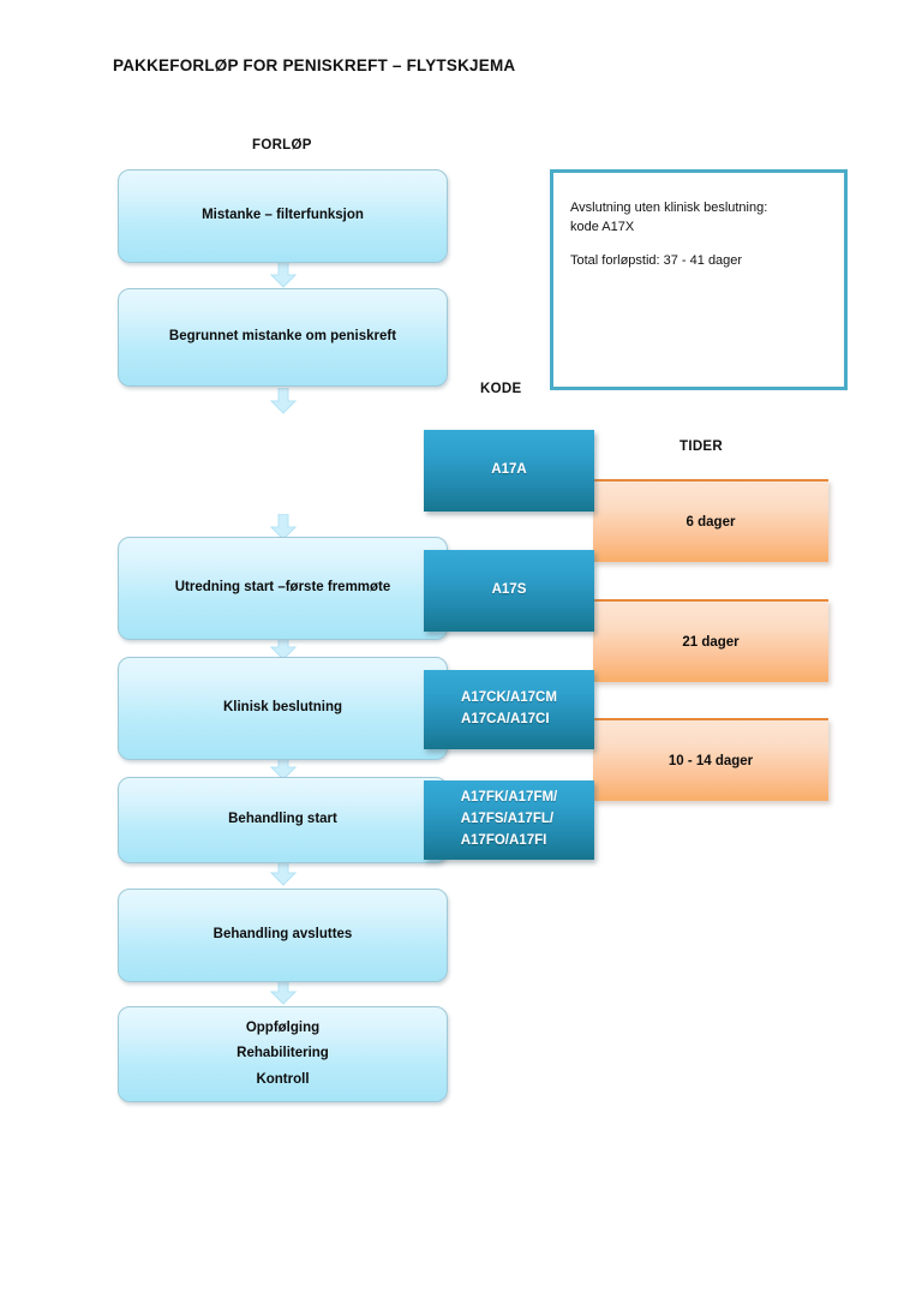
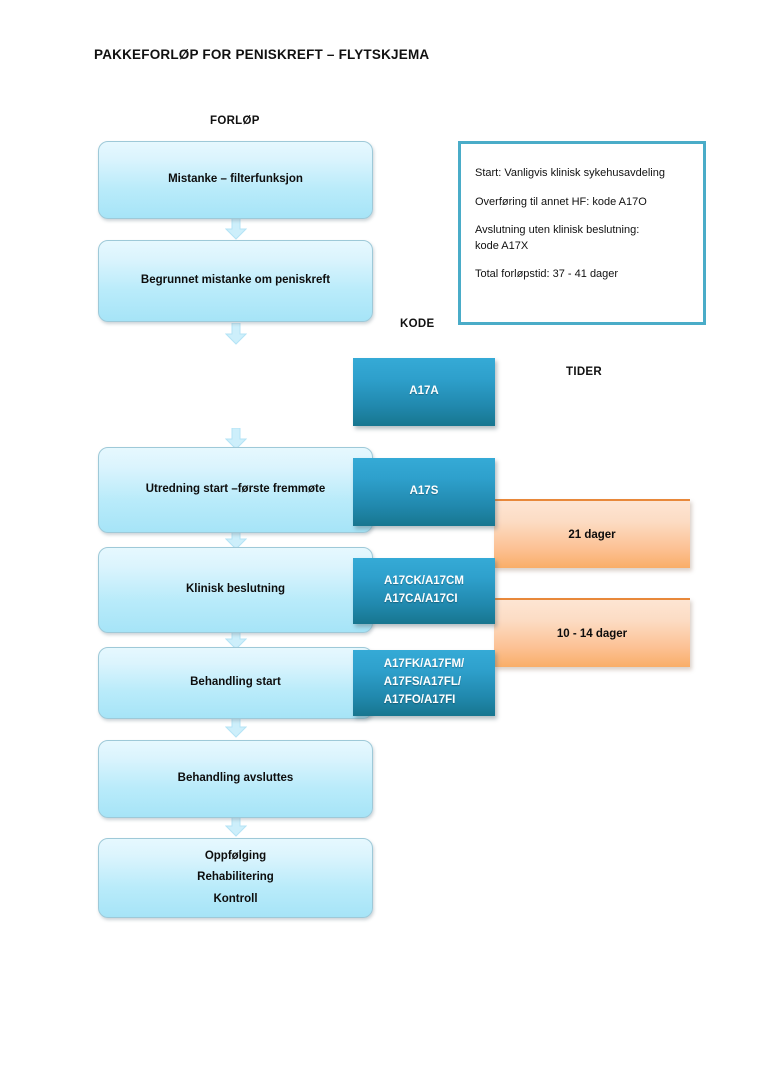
  PAKKEFORLØP FOR PENISKREFT – FLYTSKJEMA
  FORLØP
  KODE
  TIDER
  Mistanke – filterfunksjon
  Begrunnet mistanke om peniskreft
  Utredning start –første fremmøte
  Klinisk beslutning
  Behandling start
  Behandling avsluttes
  Oppfølging
  Rehabilitering
  Kontroll
- 6 dager
  21 dager
  10 - 14 dager
  A17A
  A17S
  A17CK/A17CM
  A17CA/A17CI
  A17FK/A17FM/
  A17FS/A17FL/
  A17FO/A17FI
+ Start: Vanligvis klinisk sykehusavdeling
+ Overføring til annet HF: kode A17O
  Avslutning uten klinisk beslutning:
  kode A17X
  Total forløpstid: 37 - 41 dager
